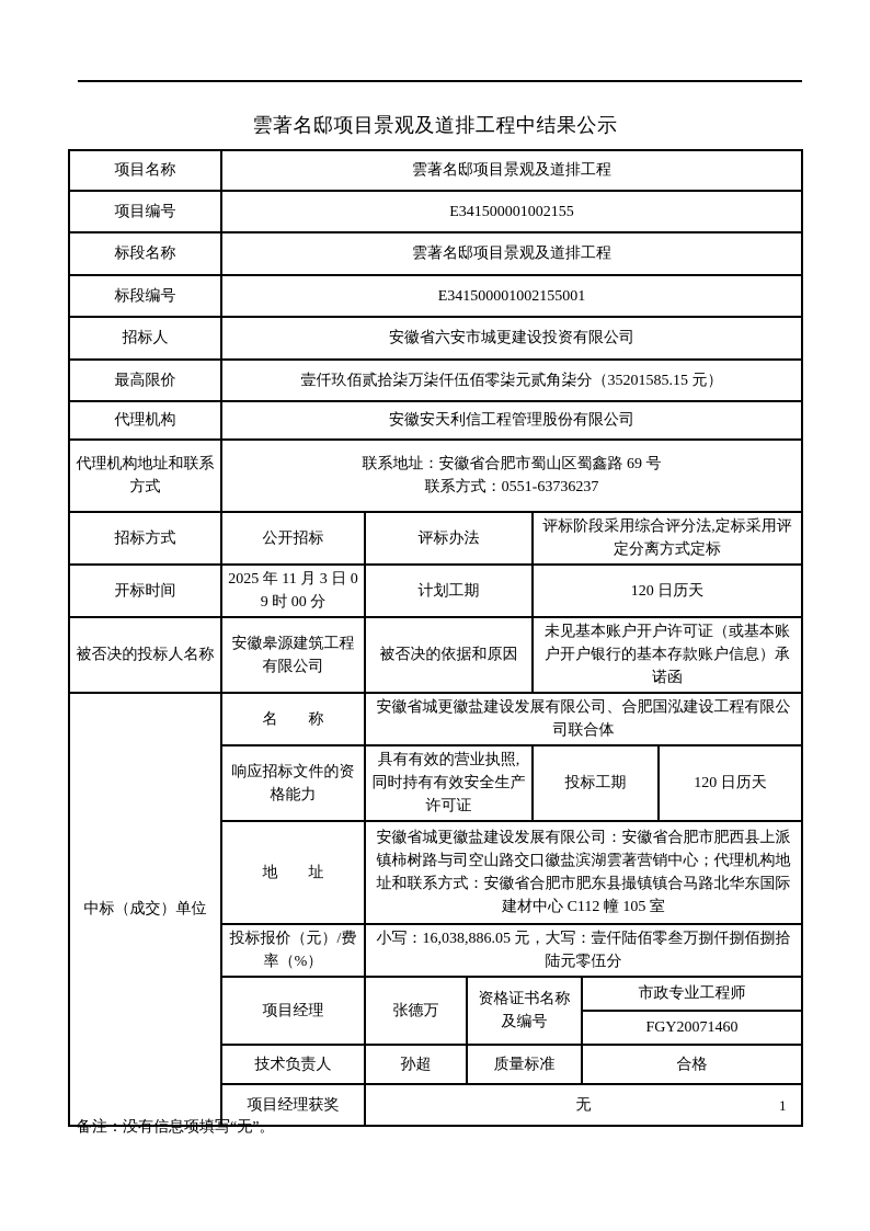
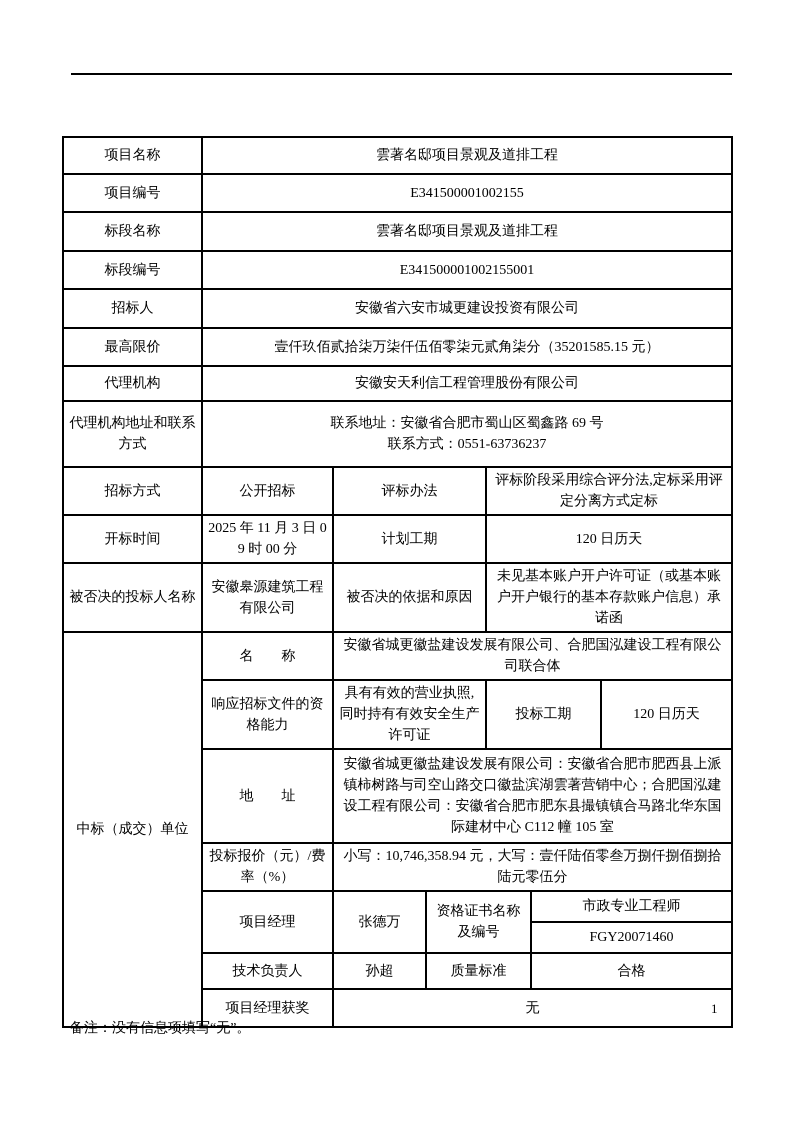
- 雲著名邸项目景观及道排工程中结果公示
  项目名称	雲著名邸项目景观及道排工程
  项目编号	E341500001002155
  标段名称	雲著名邸项目景观及道排工程
  标段编号	E341500001002155001
  招标人	安徽省六安市城更建设投资有限公司
  最高限价	壹仟玖佰贰拾柒万柒仟伍佰零柒元贰角柒分（35201585.15 元）
  代理机构	安徽安天利信工程管理股份有限公司
  代理机构地址和联系方式	联系地址：安徽省合肥市蜀山区蜀鑫路 69 号 联系方式：0551-63736237
  招标方式	公开招标	评标办法	评标阶段采用综合评分法,定标采用评定分离方式定标
  开标时间	2025 年 11 月 3 日 09 时 00 分	计划工期	120 日历天
  被否决的投标人名称	安徽皋源建筑工程有限公司	被否决的依据和原因	未见基本账户开户许可证（或基本账户开户银行的基本存款账户信息）承诺函
  中标（成交）单位	名 称	安徽省城更徽盐建设发展有限公司、合肥国泓建设工程有限公司联合体
  响应招标文件的资格能力	具有有效的营业执照,同时持有有效安全生产许可证	投标工期	120 日历天
- 地 址	安徽省城更徽盐建设发展有限公司：安徽省合肥市肥西县上派镇柿树路与司空山路交口徽盐滨湖雲著营销中心；代理机构地址和联系方式：安徽省合肥市肥东县撮镇镇合马路北华东国际建材中心 C112 幢 105 室
+ 地 址	安徽省城更徽盐建设发展有限公司：安徽省合肥市肥西县上派镇柿树路与司空山路交口徽盐滨湖雲著营销中心；合肥国泓建设工程有限公司：安徽省合肥市肥东县撮镇镇合马路北华东国际建材中心 C112 幢 105 室
- 投标报价（元）/费率（%）	小写：16,038,886.05 元，大写：壹仟陆佰零叁万捌仟捌佰捌拾陆元零伍分
+ 投标报价（元）/费率（%）	小写：10,746,358.94 元，大写：壹仟陆佰零叁万捌仟捌佰捌拾陆元零伍分
  项目经理	张德万	资格证书名称及编号	市政专业工程师
  FGY20071460
  技术负责人	孙超	质量标准	合格
  项目经理获奖	无
  1
  备注：没有信息项填写“无”。
